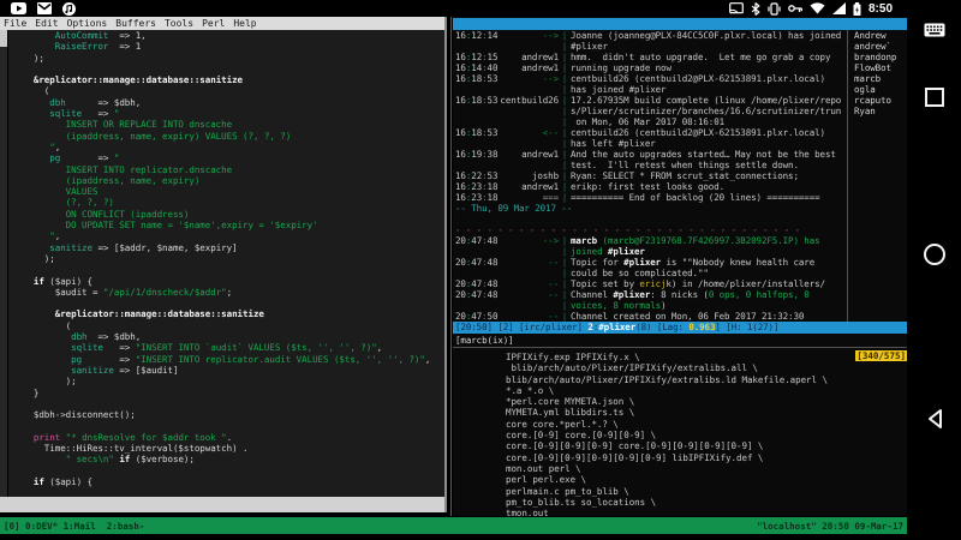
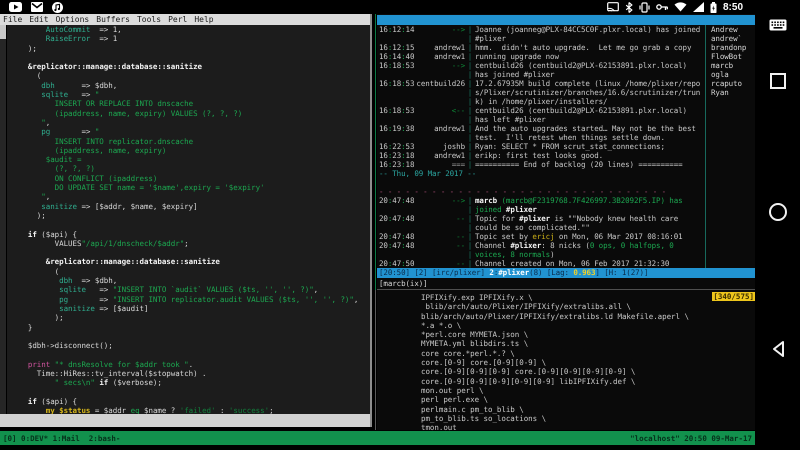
  8:50
  File
  Edit
  Options
  Buffers
  Tools
  Perl
  Help
  AutoCommit => 1,
  RaiseError => 1
  );
  &replicator::manage::database::sanitize
  (
  dbh => $dbh,
  sqlite => "
  INSERT OR REPLACE INTO dnscache
  (ipaddress, name, expiry) VALUES (?, ?, ?)
  ",
  pg => "
  INSERT INTO replicator.dnscache
  (ipaddress, name, expiry)
- VALUES
+ $audit =
  (?, ?, ?)
  ON CONFLICT (ipaddress)
  DO UPDATE SET name = '$name',expiry = '$expiry'
  ",
  sanitize => [$addr, $name, $expiry]
  );
  if ($api) {
- $audit = "/api/1/dnscheck/$addr";
+ VALUES"/api/1/dnscheck/$addr";
  &replicator::manage::database::sanitize
  (
  dbh => $dbh,
  sqlite => "INSERT INTO `audit` VALUES ($ts, '', '', ?)",
  pg => "INSERT INTO replicator.audit VALUES ($ts, '', '', ?)",
  sanitize => [$audit]
  );
  }
  $dbh->disconnect();
  print "* dnsResolve for $addr took ".
  Time::HiRes::tv_interval($stopwatch) .
  " secs\n" if ($verbose);
  if ($api) {
+ my $status = $addr eq $name ? 'failed' : 'success';
  16:12:14
  -->
  |
  Joanne (joanneg@PLX-84CC5C0F.plxr.local) has joined
  |
  #plixer
  16:12:15
  andrew1
  |
  hmm. didn't auto upgrade. Let me go grab a copy
  16:14:40
  andrew1
  |
  running upgrade now
  16:18:53
  -->
  |
  centbuild26 (centbuild2@PLX-62153891.plxr.local)
  |
  has joined #plixer
  16:18:53
  centbuild26
  |
  17.2.67935M build complete (linux /home/plixer/repo
  |
  s/Plixer/scrutinizer/branches/16.6/scrutinizer/trun
  |
- on Mon, 06 Mar 2017 08:16:01
+ k) in /home/plixer/installers/
  16:18:53
  <--
  |
  centbuild26 (centbuild2@PLX-62153891.plxr.local)
  |
  has left #plixer
  16:19:38
  andrew1
  |
  And the auto upgrades started… May not be the best
  |
  test. I'll retest when things settle down.
  16:22:53
  joshb
  |
  Ryan: SELECT * FROM scrut_stat_connections;
  16:23:18
  andrew1
  |
  erikp: first test looks good.
  16:23:18
  ===
  |
  ========== End of backlog (20 lines) ==========
  -- Thu, 09 Mar 2017 --
  - - - - - - - - - - - - - - - - - - - - - - - - - - - - - - - - -
  20:47:48
  -->
  |
  marcb (marcb@F2319768.7F426997.3B2092F5.IP) has
  |
  joined #plixer
  20:47:48
  --
  |
  Topic for #plixer is ""Nobody knew health care
  |
  could be so complicated.""
  20:47:48
  --
  |
- Topic set by ericjk) in /home/plixer/installers/
+ Topic set by ericj on Mon, 06 Mar 2017 08:16:01
  20:47:48
  --
  |
  Channel #plixer: 8 nicks (0 ops, 0 halfops, 0
  |
  voices, 8 normals)
  20:47:50
  --
  |
  Channel created on Mon, 06 Feb 2017 21:32:30
  Andrew
  andrew`
  brandonp
  FlowBot
  marcb
  ogla
  rcaputo
  Ryan
  [20:50] [2] [irc/plixer] 2:#plixer(8) [Lag: 0.963] [H: 1(27)]
  [marcb(ix)]
  [340/575]
  IPFIXify.exp IPFIXify.x \
  blib/arch/auto/Plixer/IPFIXify/extralibs.all \
  blib/arch/auto/Plixer/IPFIXify/extralibs.ld Makefile.aperl \
  *.a *.o \
  *perl.core MYMETA.json \
  MYMETA.yml blibdirs.ts \
  core core.*perl.*.? \
  core.[0-9] core.[0-9][0-9] \
  core.[0-9][0-9][0-9] core.[0-9][0-9][0-9][0-9] \
  core.[0-9][0-9][0-9][0-9][0-9] libIPFIXify.def \
  mon.out perl \
  perl perl.exe \
  perlmain.c pm_to_blib \
  pm_to_blib.ts so_locations \
  tmon.out
  [0] 0:DEV* 1:Mail 2:bash-
  "localhost" 20:50 09-Mar-17
